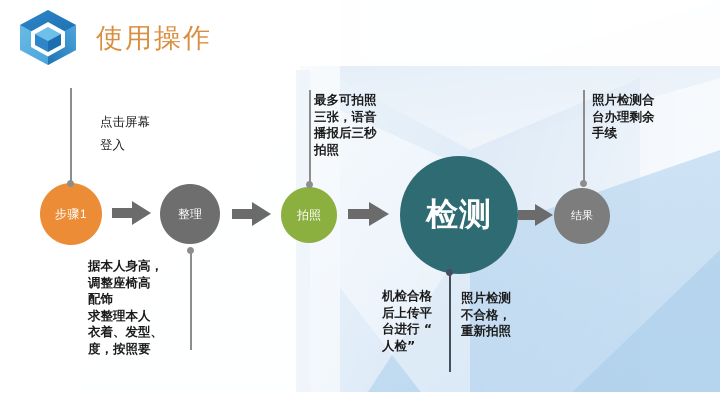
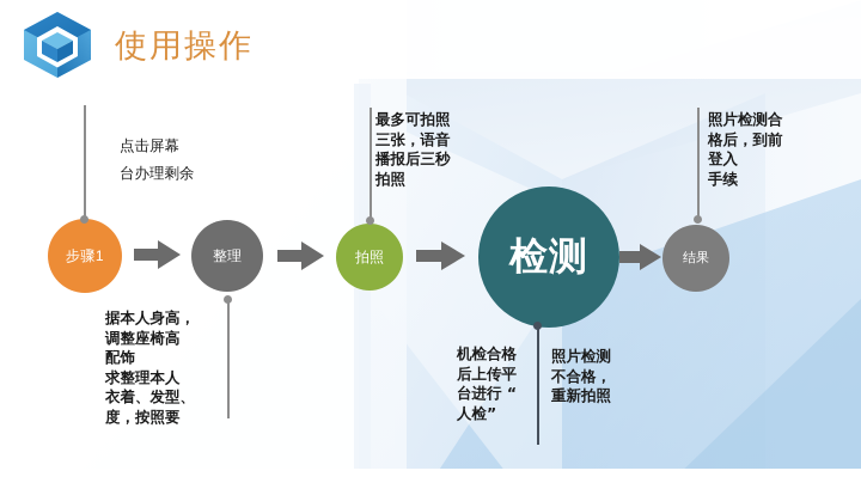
  使用操作
  步骤1
  整理
  拍照
  检测
  结果
  点击屏幕
- 登入
+ 台办理剩余
  据本人身高，
  调整座椅高
  配饰
  求整理本人
  衣着、发型、
  度，按照要
  最多可拍照
  三张，语音
  播报后三秒
  拍照
  照片检测合
+ 格后，到前
- 台办理剩余
+ 登入
  手续
  机检合格
  后上传平
  台进行 “
  人检”
  照片检测
  不合格，
  重新拍照
